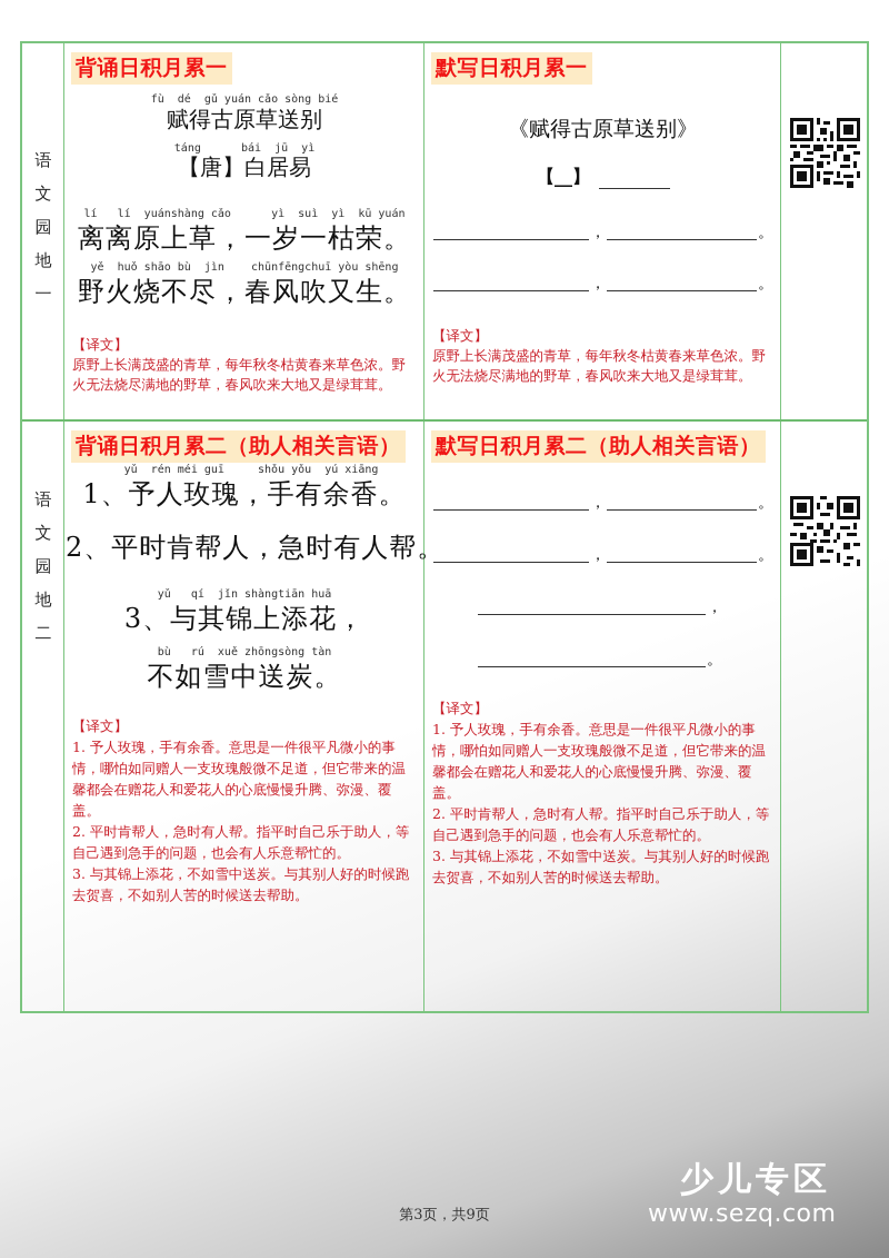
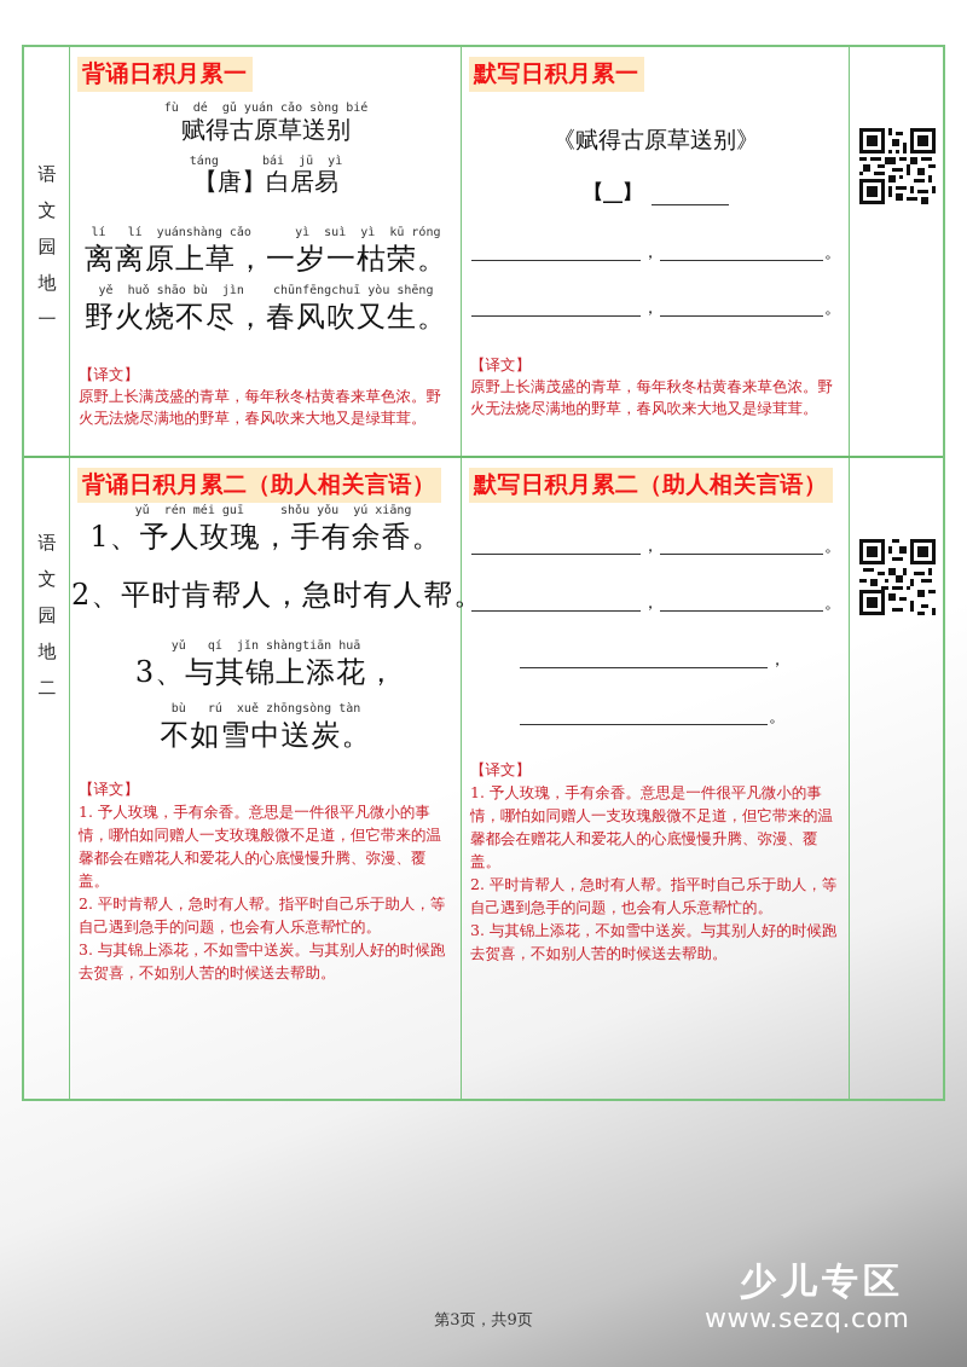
  语文园地一
  背诵日积月累一
  fù dé gǔ yuán cǎo sòng bié
  赋得古原草送别
  táng bái jū yì
  【唐】白居易
- lí lí yuánshàng cǎo yì suì yì kū yuán
+ lí lí yuánshàng cǎo yì suì yì kū róng
  离离原上草，一岁一枯荣。
  yě huǒ shāo bù jìn chūnfēngchuī yòu shēng
  野火烧不尽，春风吹又生。
  【译文】
  原野上长满茂盛的青草，每年秋冬枯黄春来草色浓。野火无法烧尽满地的野草，春风吹来大地又是绿茸茸。
  默写日积月累一
  《赋得古原草送别》
  【__】
  ，
  。
  ，
  。
  【译文】
  原野上长满茂盛的青草，每年秋冬枯黄春来草色浓。野火无法烧尽满地的野草，春风吹来大地又是绿茸茸。
  语文园地二
  背诵日积月累二（助人相关言语）
  yǔ rén méi guī shǒu yǒu yú xiāng
  1、予人玫瑰，手有余香。
  2、平时肯帮人，急时有人帮
  yǔ qí jǐn shàngtiān huā
  3、与其锦上添花，
  bù rú xuě zhōngsòng tàn
  不如雪中送炭。
  【译文】
  1. 予人玫瑰，手有余香。意思是一件很平凡微小的事情，哪怕如同赠人一支玫瑰般微不足道，但它带来的温馨都会在赠花人和爱花人的心底慢慢升腾、弥漫、覆盖。
  2. 平时肯帮人，急时有人帮。指平时自己乐于助人，等自己遇到急手的问题，也会有人乐意帮忙的。
  3. 与其锦上添花，不如雪中送炭。与其别人好的时候跑去贺喜，不如别人苦的时候送去帮助。
  默写日积月累二（助人相关言语）
  ，
  。
  ，
  。
  ，
  。
  【译文】
  1. 予人玫瑰，手有余香。意思是一件很平凡微小的事情，哪怕如同赠人一支玫瑰般微不足道，但它带来的温馨都会在赠花人和爱花人的心底慢慢升腾、弥漫、覆盖。
  2. 平时肯帮人，急时有人帮。指平时自己乐于助人，等自己遇到急手的问题，也会有人乐意帮忙的。
  3. 与其锦上添花，不如雪中送炭。与其别人好的时候跑去贺喜，不如别人苦的时候送去帮助。
  少儿专区
  www.sezq.com
  第3页，共9页
